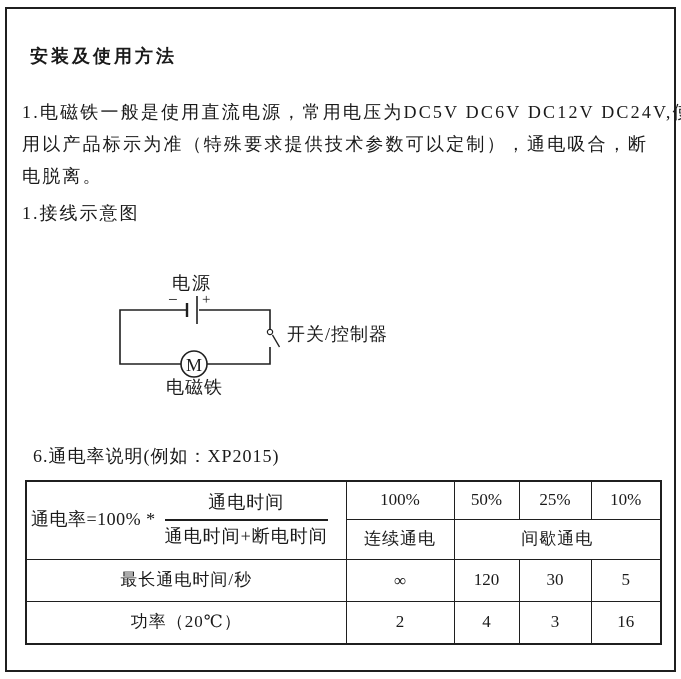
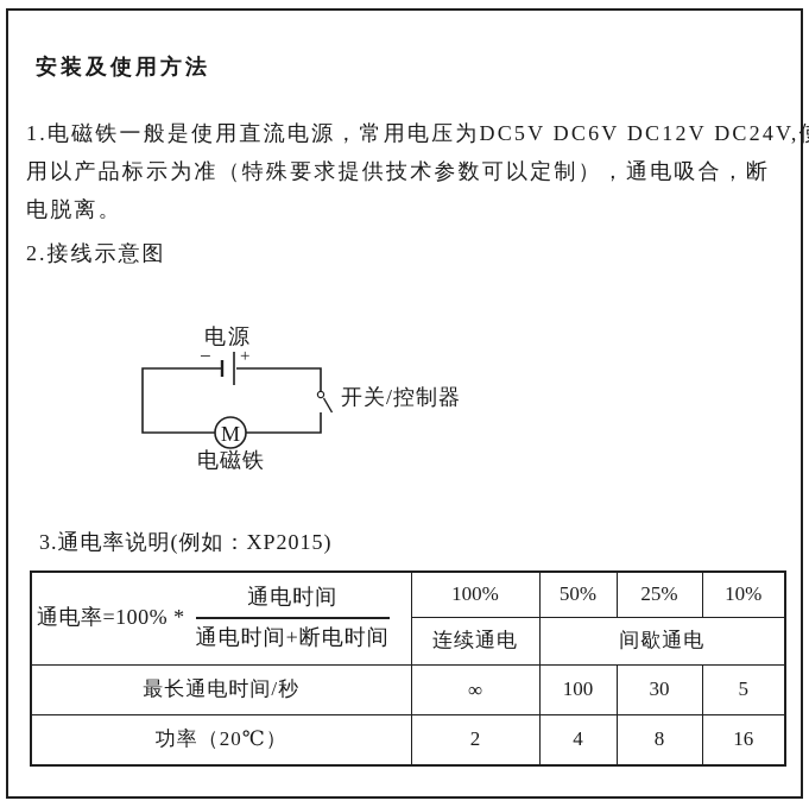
  安装及使用方法
  1.电磁铁一般是使用直流电源，常用电压为DC5V DC6V DC12V DC24V,
  用以产品标示为准（特殊要求提供技术参数可以定制），通电吸合，断
  电脱离。
- 1.接线示意图
+ 2.接线示意图
  M
  电源
  −
  +
  开关/控制器
  电磁铁
- 6.通电率说明(例如：XP2015)
+ 3.通电率说明(例如：XP2015)
  通电率=100% * 通电时间 通电时间+断电时间	100%	50%	25%	10%
  连续通电	间歇通电
- 最长通电时间/秒	∞	120	30	5
+ 最长通电时间/秒	∞	100	30	5
- 功率（20℃）	2	4	3	16
+ 功率（20℃）	2	4	8	16
